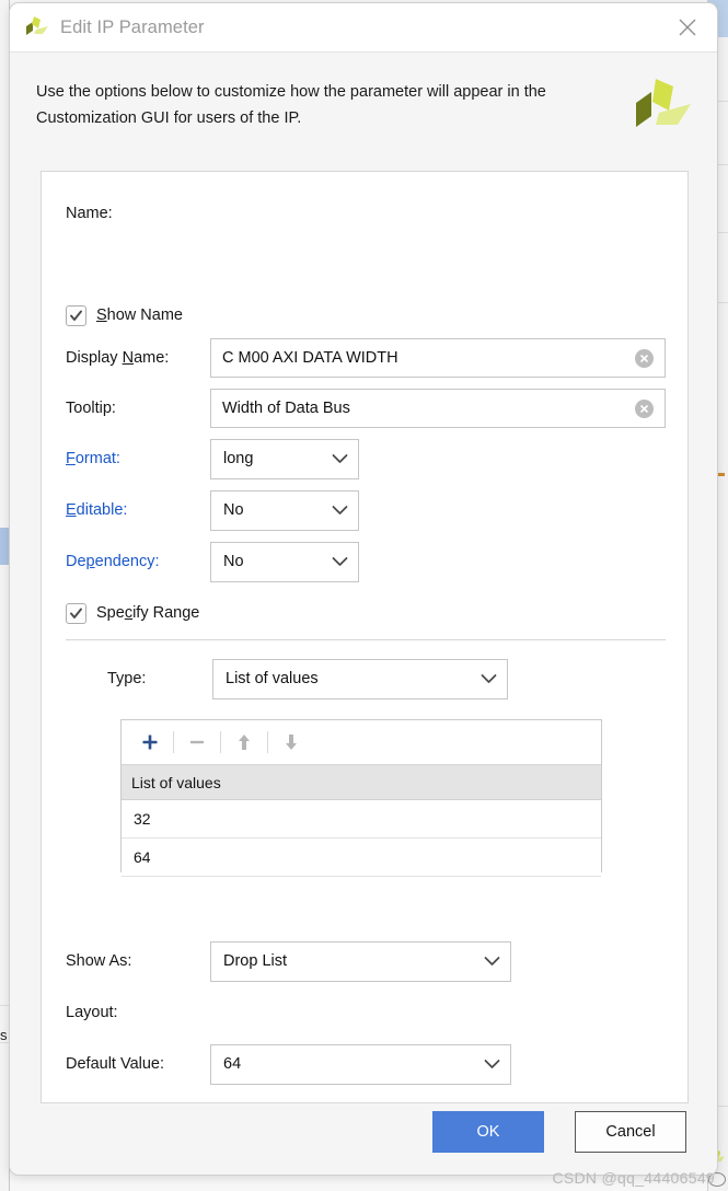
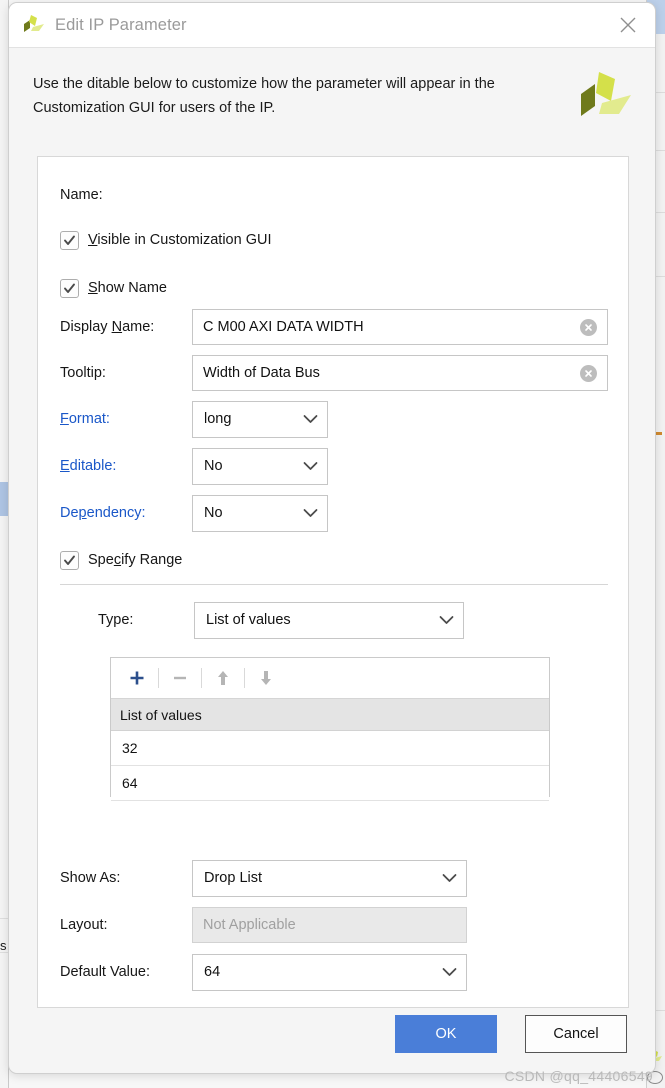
  s
  Edit IP Parameter
- Use the options below to customize how the parameter will appear in the Customization GUI for users of the IP.
+ Use the ditable below to customize how the parameter will appear in the Customization GUI for users of the IP.
  Name:
+ Visible in Customization GUI
  Show Name
  Display Name:
  C M00 AXI DATA WIDTH
  Tooltip:
  Width of Data Bus
  Format:
  long
  Editable:
  No
  Dependency:
  No
  Specify Range
  Type:
  List of values
  List of values
  32
  64
  Show As:
  Drop List
  Layout:
+ Not Applicable
  Default Value:
  64
  OK
  Cancel
  CSDN @qq_44406549
